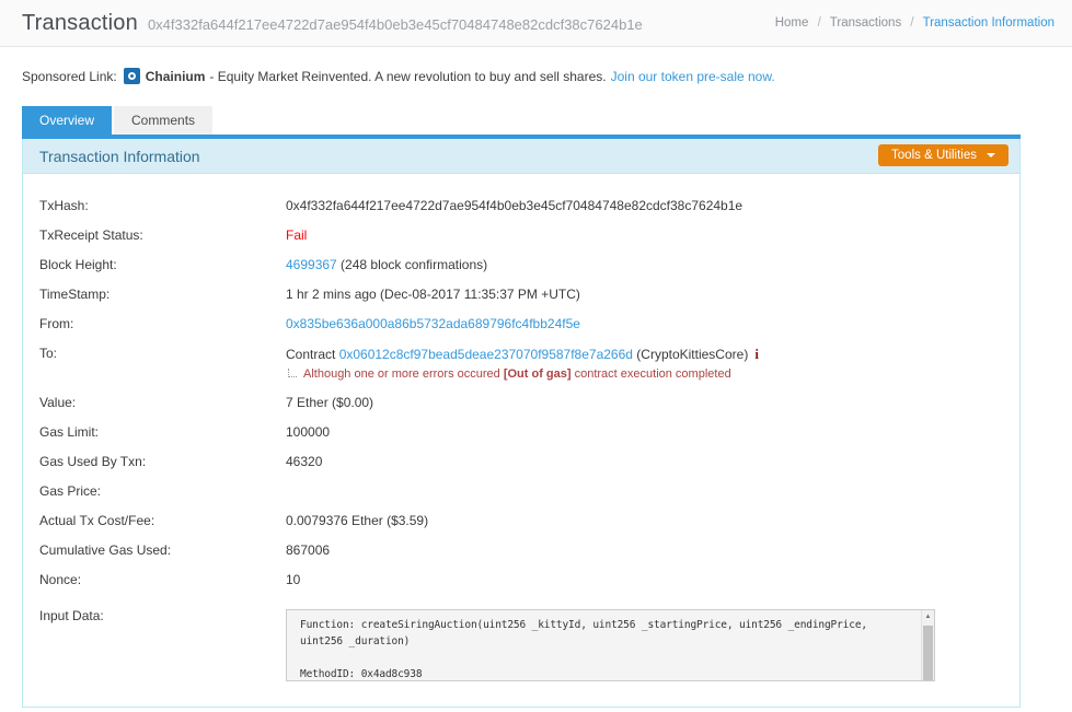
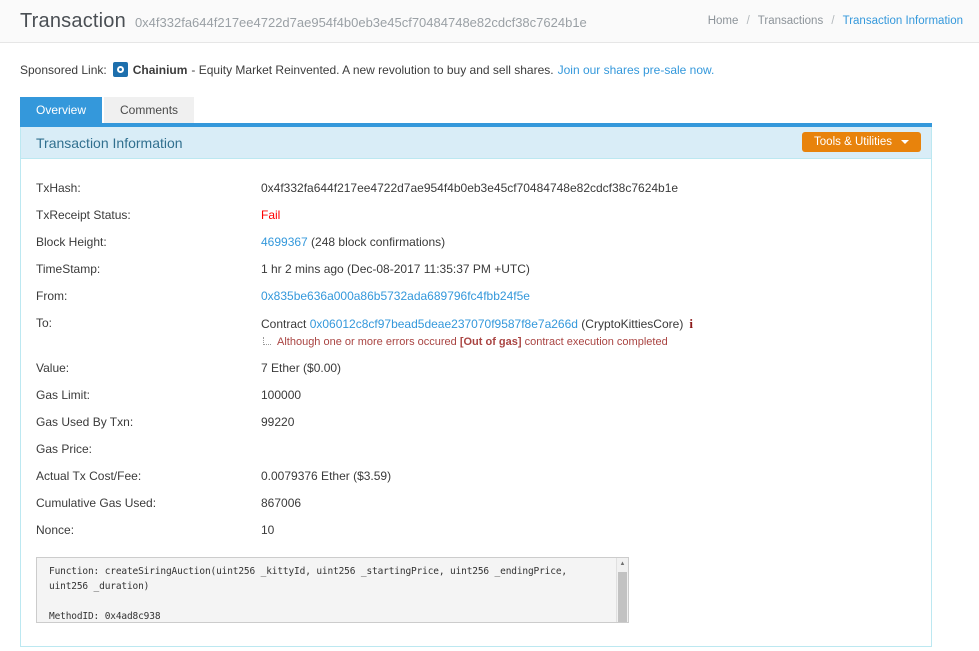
  Transaction
  0x4f332fa644f217ee4722d7ae954f4b0eb3e45cf70484748e82cdcf38c7624b1e
  Home / Transactions / Transaction Information
  Sponsored Link:
  Chainium
  - Equity Market Reinvented. A new revolution to buy and sell shares.
- Join our token pre-sale now.
+ Join our shares pre-sale now.
  Overview
  Comments
  Transaction Information
  Tools & Utilities
  TxHash:
  0x4f332fa644f217ee4722d7ae954f4b0eb3e45cf70484748e82cdcf38c7624b1e
  TxReceipt Status:
  Fail
  Block Height:
  4699367 (248 block confirmations)
  TimeStamp:
  1 hr 2 mins ago (Dec-08-2017 11:35:37 PM +UTC)
  From:
  0x835be636a000a86b5732ada689796fc4fbb24f5e
  To:
  Contract 0x06012c8cf97bead5deae237070f9587f8e7a266d (CryptoKittiesCore) i
  Although one or more errors occured [Out of gas] contract execution completed
  Value:
  7 Ether ($0.00)
  Gas Limit:
  100000
  Gas Used By Txn:
- 46320
+ 99220
  Gas Price:
  Actual Tx Cost/Fee:
  0.0079376 Ether ($3.59)
  Cumulative Gas Used:
  867006
  Nonce:
  10
- Input Data:
  Function: createSiringAuction(uint256 _kittyId, uint256 _startingPrice, uint256 _endingPrice, uint256 _duration)
  MethodID: 0x4ad8c938
